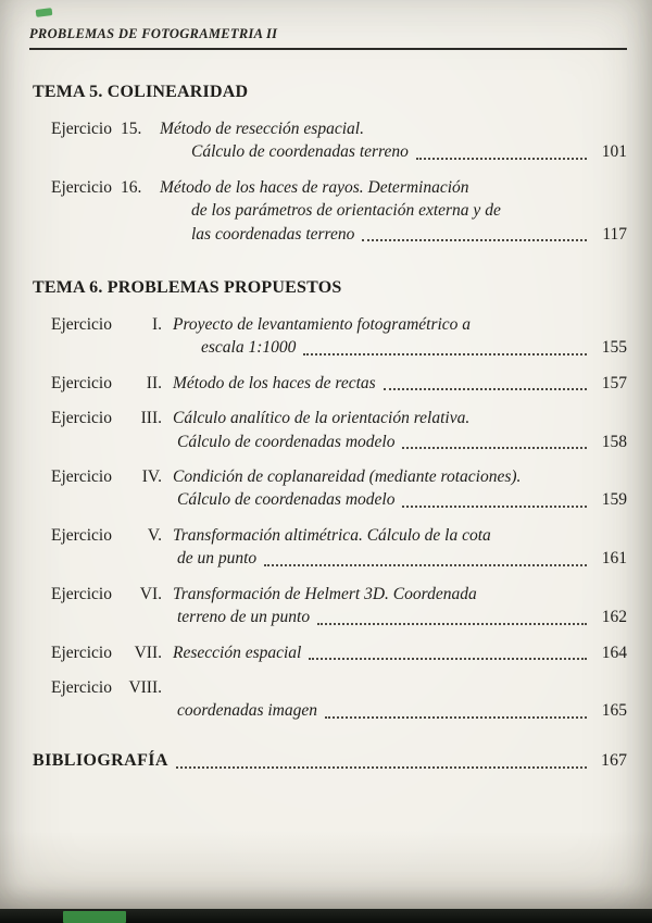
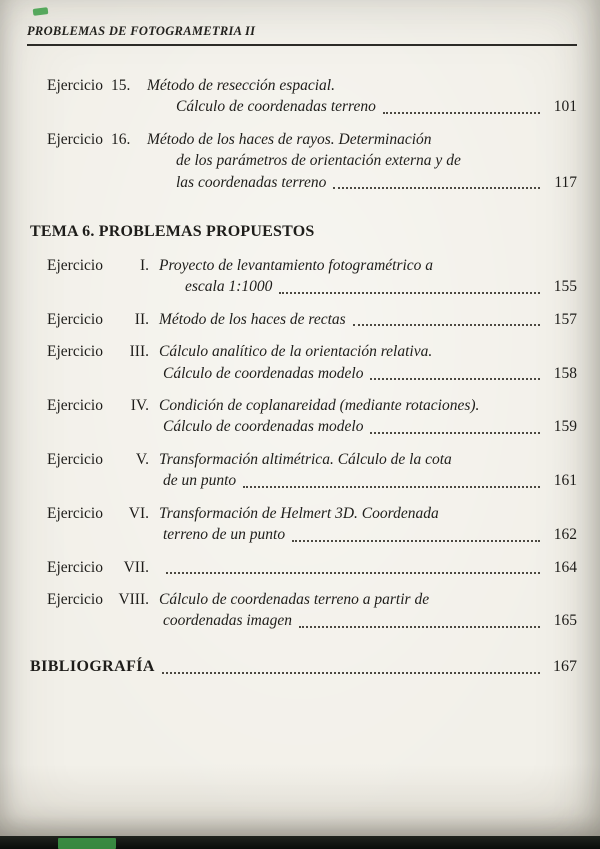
  PROBLEMAS DE FOTOGRAMETRIA II
- TEMA 5. COLINEARIDAD
  Ejercicio
  15.
  Método de resección espacial.
  Cálculo de coordenadas terreno
  101
  Ejercicio
  16.
  Método de los haces de rayos. Determinación
  de los parámetros de orientación externa y de
  las coordenadas terreno
  117
  TEMA 6. PROBLEMAS PROPUESTOS
  Ejercicio
  I.
  Proyecto de levantamiento fotogramétrico a
  escala 1:1000
  155
  Ejercicio
  II.
  Método de los haces de rectas
  157
  Ejercicio
  III.
  Cálculo analítico de la orientación relativa.
  Cálculo de coordenadas modelo
  158
  Ejercicio
  IV.
  Condición de coplanareidad (mediante rotaciones).
  Cálculo de coordenadas modelo
  159
  Ejercicio
  V.
  Transformación altimétrica. Cálculo de la cota
  de un punto
  161
  Ejercicio
  VI.
  Transformación de Helmert 3D. Coordenada
  terreno de un punto
  162
  Ejercicio
  VII.
- Resección espacial
  164
  Ejercicio
  VIII.
+ Cálculo de coordenadas terreno a partir de
  coordenadas imagen
  165
  BIBLIOGRAFÍA
  167
